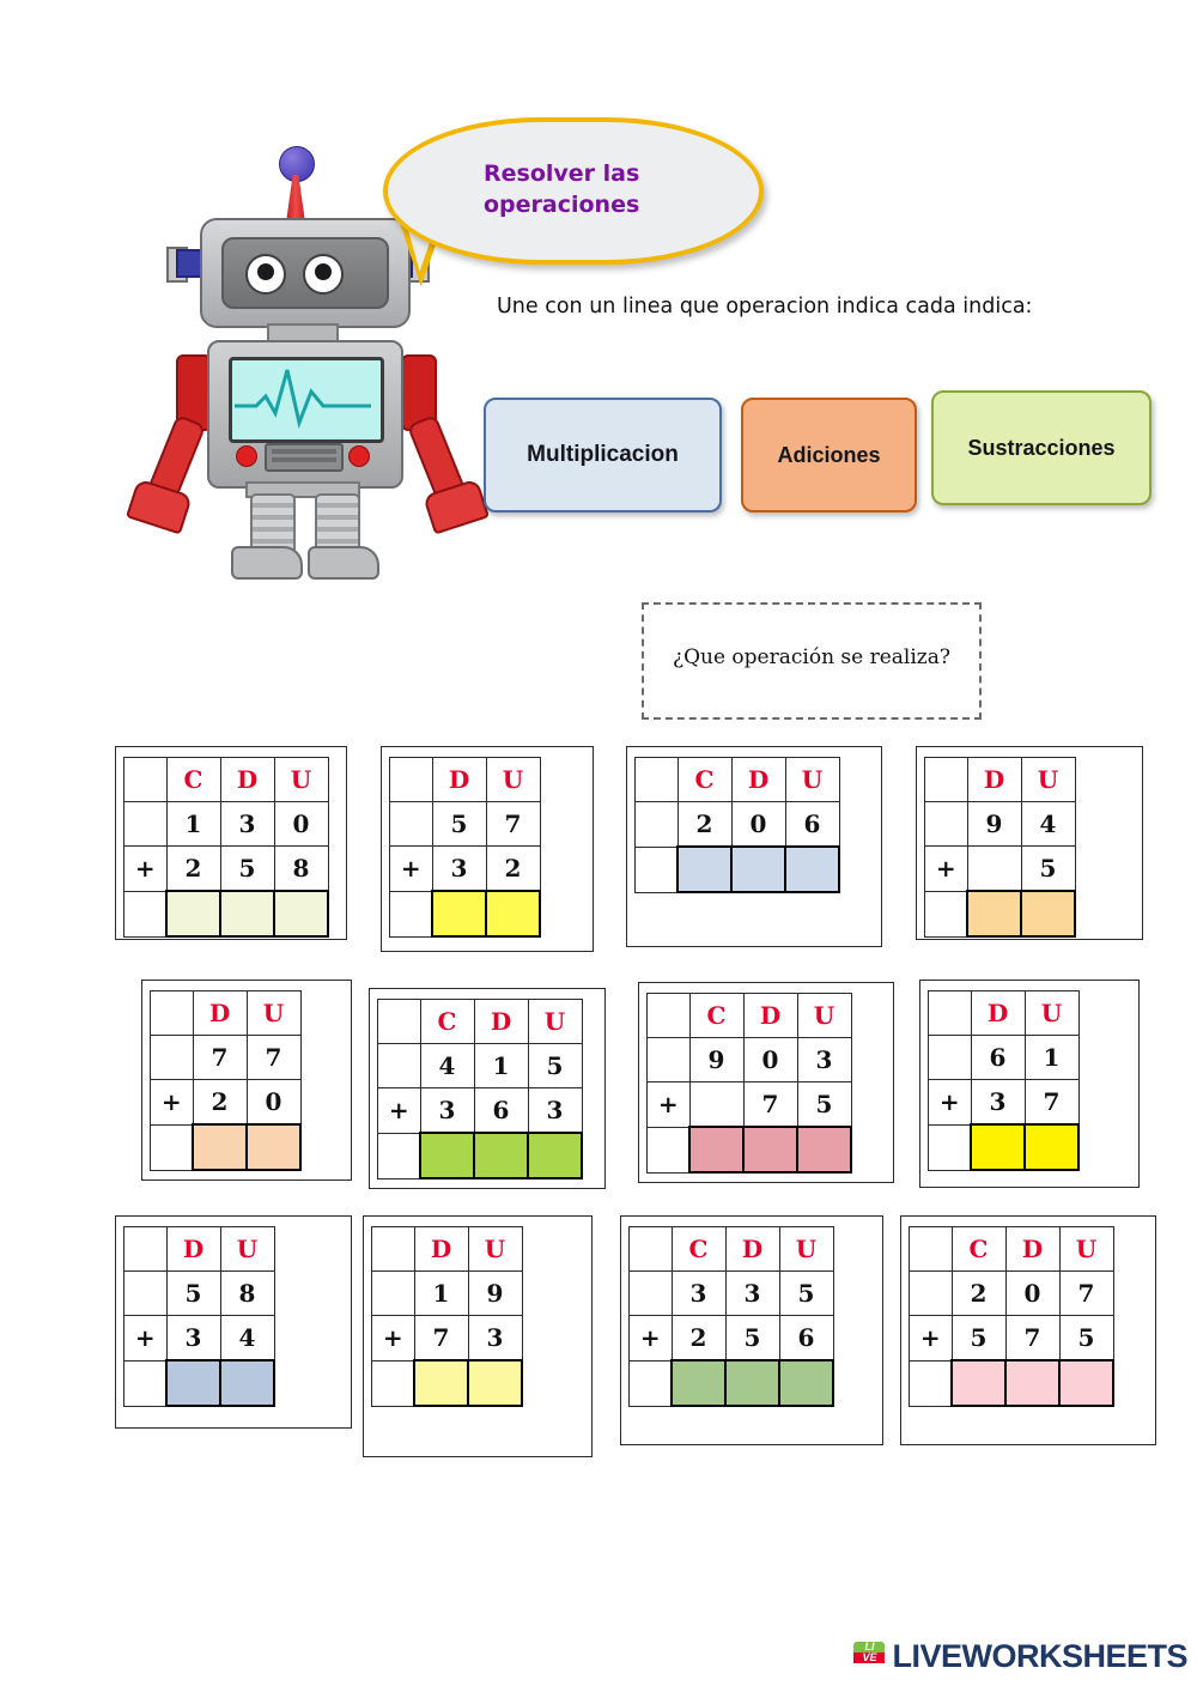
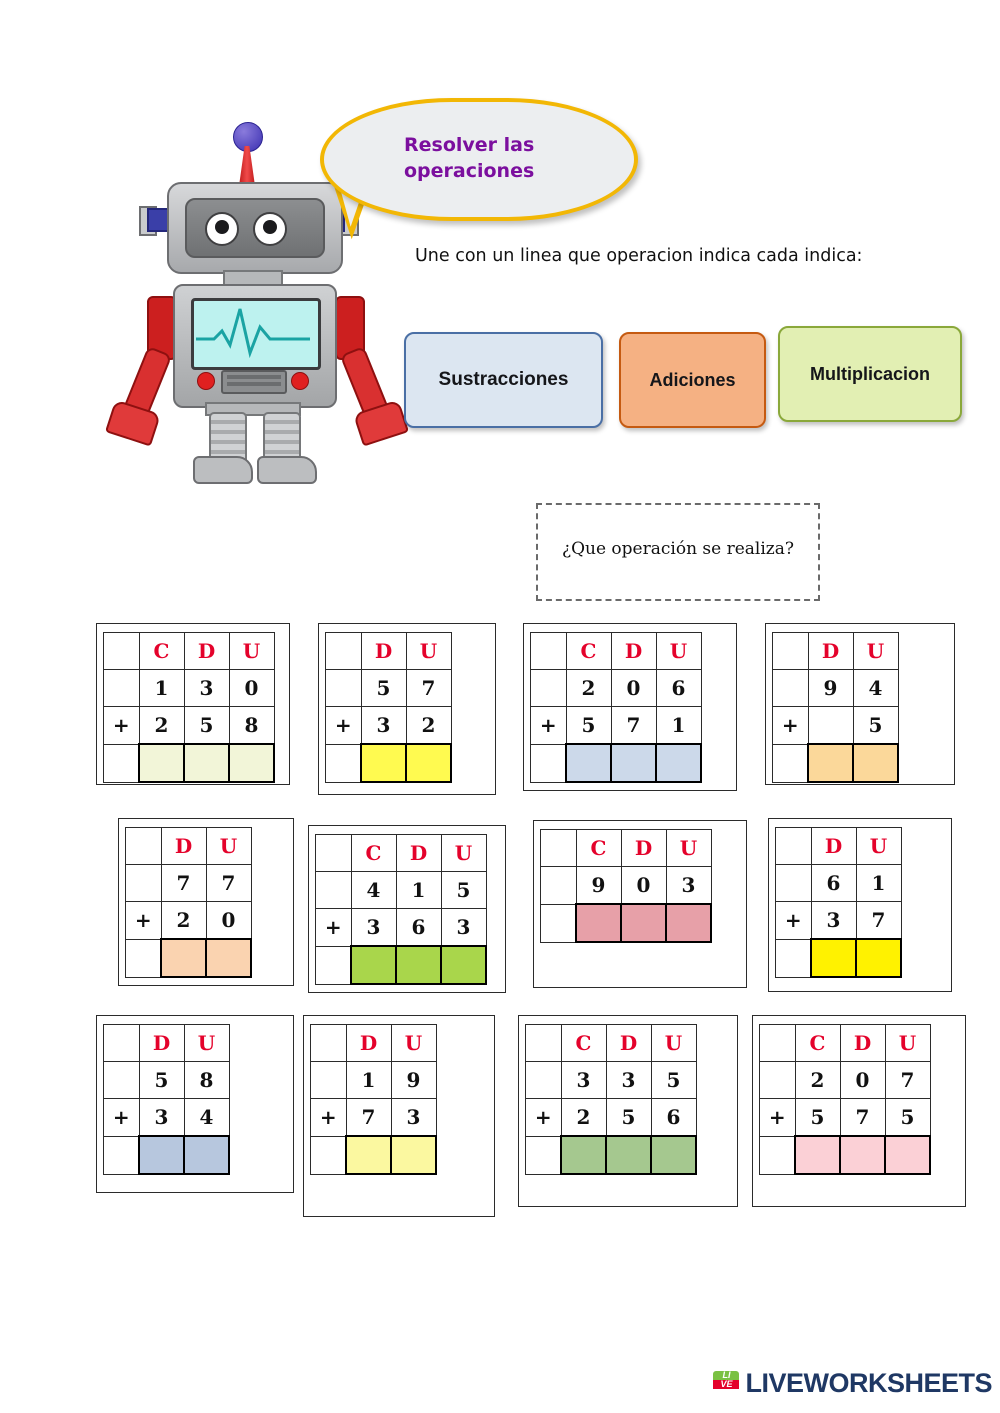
  Resolver las operaciones
  Une con un linea que operacion indica cada indica:
- Multiplicacion
+ Sustracciones
  Adiciones
- Sustracciones
+ Multiplicacion
  ¿Que operación se realiza?
  	C	D	U
  	1	3	0
  +	2	5	8
  	D	U
  	5	7
  +	3	2
  	C	D	U
  	2	0	6
+ +	5	7	1
  	D	U
  	9	4
  +		5
  	D	U
  	7	7
  +	2	0
  	C	D	U
  	4	1	5
  +	3	6	3
  	C	D	U
  	9	0	3
- +		7	5
  	D	U
  	6	1
  +	3	7
  	D	U
  	5	8
  +	3	4
  	D	U
  	1	9
  +	7	3
  	C	D	U
  	3	3	5
  +	2	5	6
  	C	D	U
  	2	0	7
  +	5	7	5
  LI
  VE
  LIVEWORKSHEETS
